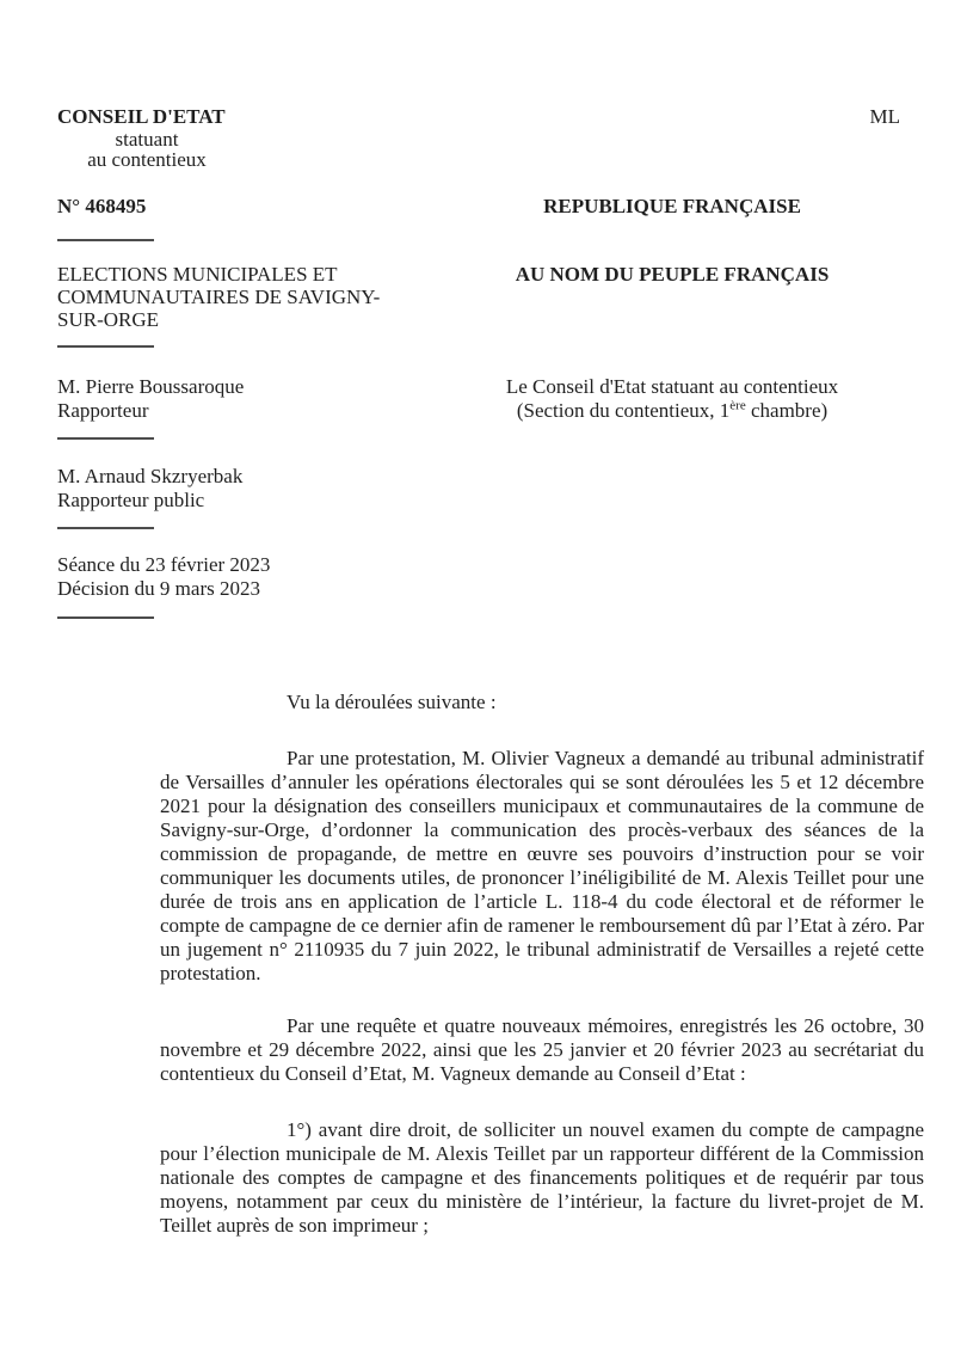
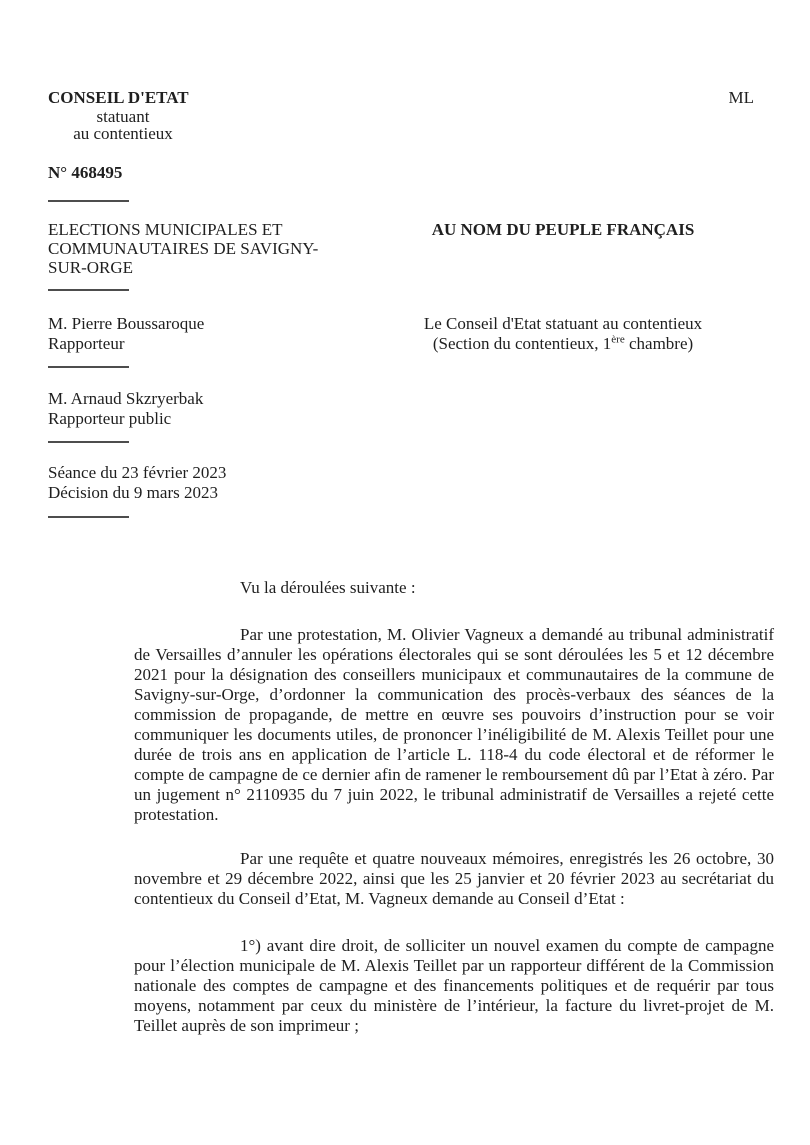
  ML
  CONSEIL D'ETAT
  statuant
  au contentieux
  N° 468495
- REPUBLIQUE FRANÇAISE
  ELECTIONS MUNICIPALES ET COMMUNAUTAIRES DE SAVIGNY-SUR-ORGE
  AU NOM DU PEUPLE FRANÇAIS
  M. Pierre Boussaroque
  Rapporteur
  Le Conseil d'Etat statuant au contentieux
  (Section du contentieux, 1ère chambre)
  M. Arnaud Skzryerbak
  Rapporteur public
  Séance du 23 février 2023
  Décision du 9 mars 2023
  Vu la déroulées suivante :
  Par une protestation, M. Olivier Vagneux a demandé au tribunal administratif de Versailles d’annuler les opérations électorales qui se sont déroulées les 5 et 12 décembre 2021 pour la désignation des conseillers municipaux et communautaires de la commune de Savigny-sur-Orge, d’ordonner la communication des procès-verbaux des séances de la commission de propagande, de mettre en œuvre ses pouvoirs d’instruction pour se voir communiquer les documents utiles, de prononcer l’inéligibilité de M. Alexis Teillet pour une durée de trois ans en application de l’article L. 118-4 du code électoral et de réformer le compte de campagne de ce dernier afin de ramener le remboursement dû par l’Etat à zéro. Par un jugement n° 2110935 du 7 juin 2022, le tribunal administratif de Versailles a rejeté cette protestation.
  Par une requête et quatre nouveaux mémoires, enregistrés les 26 octobre, 30 novembre et 29 décembre 2022, ainsi que les 25 janvier et 20 février 2023 au secrétariat du contentieux du Conseil d’Etat, M. Vagneux demande au Conseil d’Etat :
  1°) avant dire droit, de solliciter un nouvel examen du compte de campagne pour l’élection municipale de M. Alexis Teillet par un rapporteur différent de la Commission nationale des comptes de campagne et des financements politiques et de requérir par tous moyens, notamment par ceux du ministère de l’intérieur, la facture du livret-projet de M. Teillet auprès de son imprimeur ;
